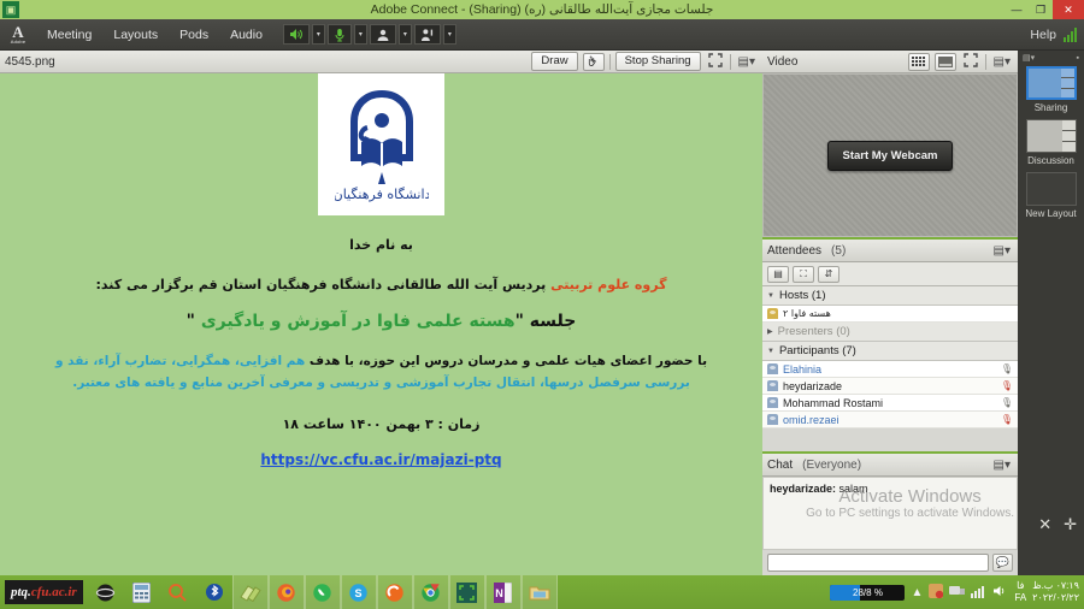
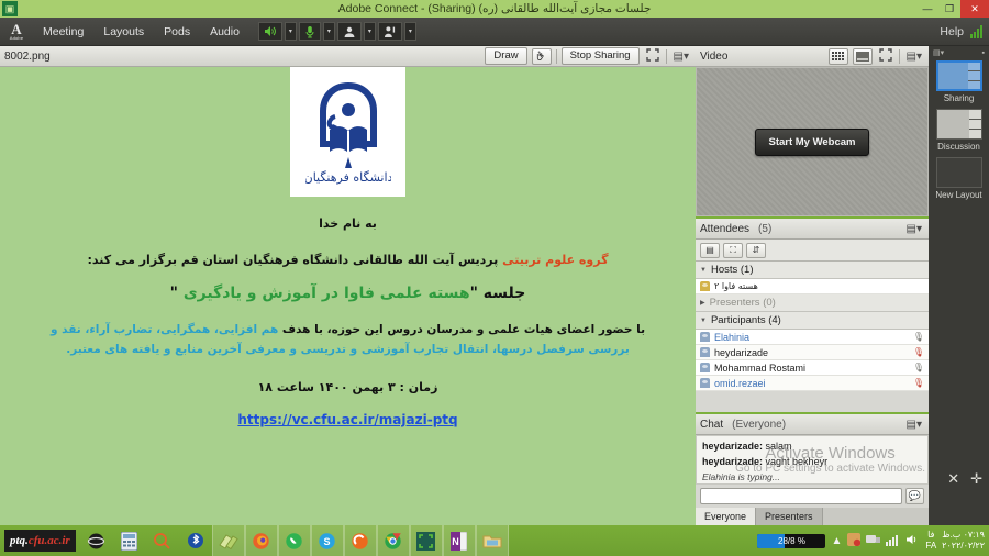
  ▣
  جلسات مجازی آیت‌الله طالقانی (ره) (Sharing) - Adobe Connect
  —
  ❐
  ✕
  A
  Meeting
  Layouts
  Pods
  Audio
  Help
- 4545.png
+ 8002.png
  Draw
  Stop Sharing
  ▤▾
  دانشگاه فرهنگیان
  به نام خدا
  گروه علوم تربیتی پردیس آیت الله طالقانی دانشگاه فرهنگیان استان قم برگزار می کند:
  جلسه "هسته علمی فاوا در آموزش و یادگیری "
  با حضور اعضای هیات علمی و مدرسان دروس این حوزه، با هدف هم افزایی، همگرایی، تضارب آراء، نقد و بررسی سرفصل درسها، انتقال تجارب آموزشی و تدریسی و معرفی آخرین منابع و یافته های معتبر.
  زمان : ۳ بهمن ۱۴۰۰ ساعت ۱۸
  https://vc.cfu.ac.ir/majazi-ptq
  Video
  ▤▾
  Start My Webcam
  Attendees
  (5)
  ▤▾
  ▤
  ⛶
  ⇵
  Hosts (1)
  هسته فاوا ۲
  Presenters (0)
- Participants (7)
+ Participants (4)
  Elahinia
  🎙
  heydarizade
  🎙
  Mohammad Rostami
  🎙
  omid.rezaei
  🎙
  Chat
  (Everyone)
  ▤▾
  heydarizade: salam
+ heydarizade: vaght bekheyr
+ Elahinia is typing...
  💬
+ Everyone
+ Presenters
  Sharing
  Discussion
  New Layout
  ✕
  ✛
  Activate Windows
  Go to PC settings to activate Windows.
  ptq.
  cfu.ac.ir
  S
  N
  28/8 %
  ▲
  فا
  FA
  ۰۷:۱۹ ب.ظ
  ۲۰۲۲/۰۲/۲۲
